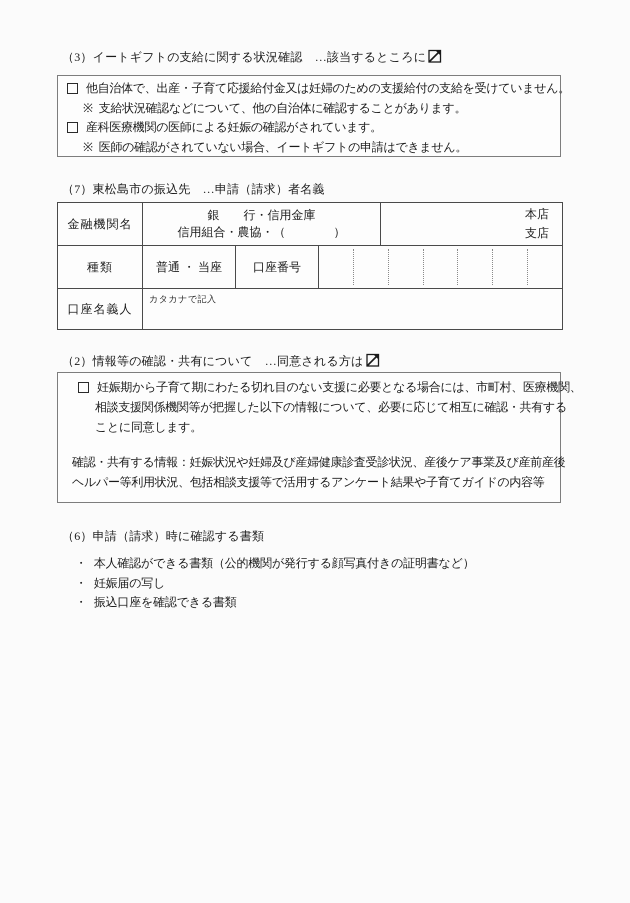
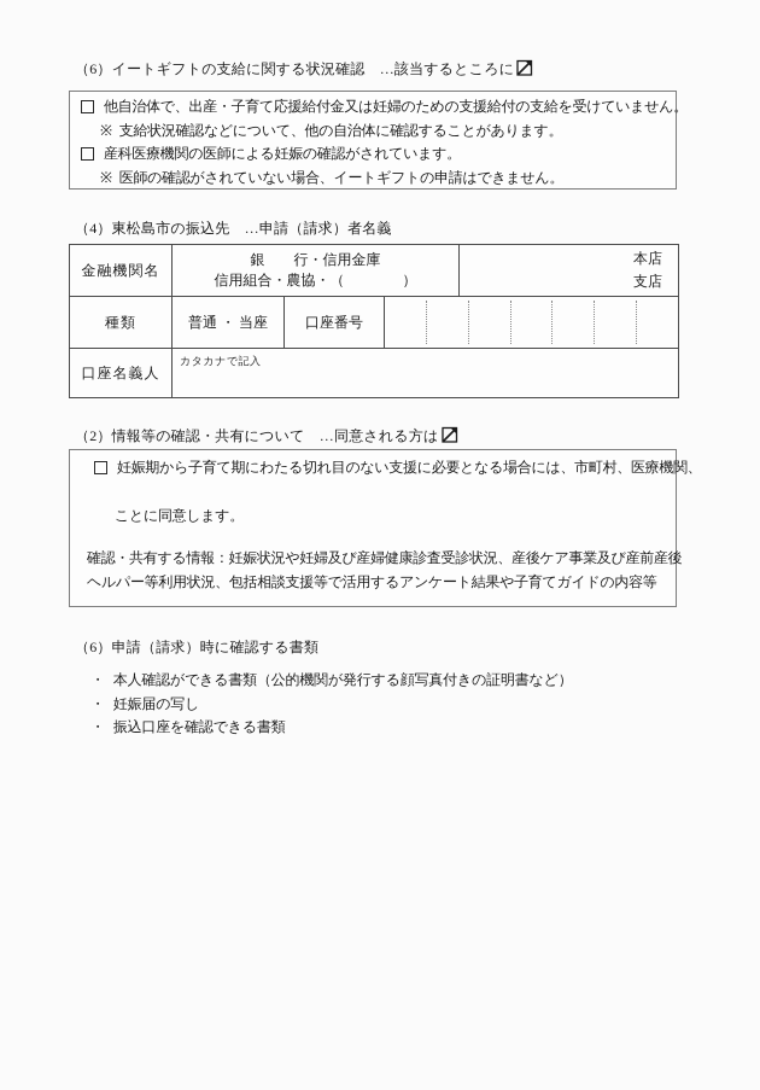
- （3）イートギフトの支給に関する状況確認 …該当するところに
+ （6）イートギフトの支給に関する状況確認 …該当するところに
  他自治体で、出産・子育て応援給付金又は妊婦のための支援給付の支給を受けていません。
  ※
  支給状況確認などについて、他の自治体に確認することがあります。
  産科医療機関の医師による妊娠の確認がされています。
  ※
  医師の確認がされていない場合、イートギフトの申請はできません。
- （7）東松島市の振込先 …申請（請求）者名義
+ （4）東松島市の振込先 …申請（請求）者名義
  金融機関名
  銀 行・信用金庫
  信用組合・農協・（ ）
  本店
  支店
  種類
  普通 ・ 当座
  口座番号
  口座名義人
  カタカナで記入
  （2）情報等の確認・共有について …同意される方は
  妊娠期から子育て期にわたる切れ目のない支援に必要となる場合には、市町村、医療機関、
- 相談支援関係機関等が把握した以下の情報について、必要に応じて相互に確認・共有する
  ことに同意します。
  確認・共有する情報：妊娠状況や妊婦及び産婦健康診査受診状況、産後ケア事業及び産前産後
  ヘルパー等利用状況、包括相談支援等で活用するアンケート結果や子育てガイドの内容等
  （6）申請（請求）時に確認する書類
  ・
  本人確認ができる書類（公的機関が発行する顔写真付きの証明書など）
  ・
  妊娠届の写し
  ・
  振込口座を確認できる書類
